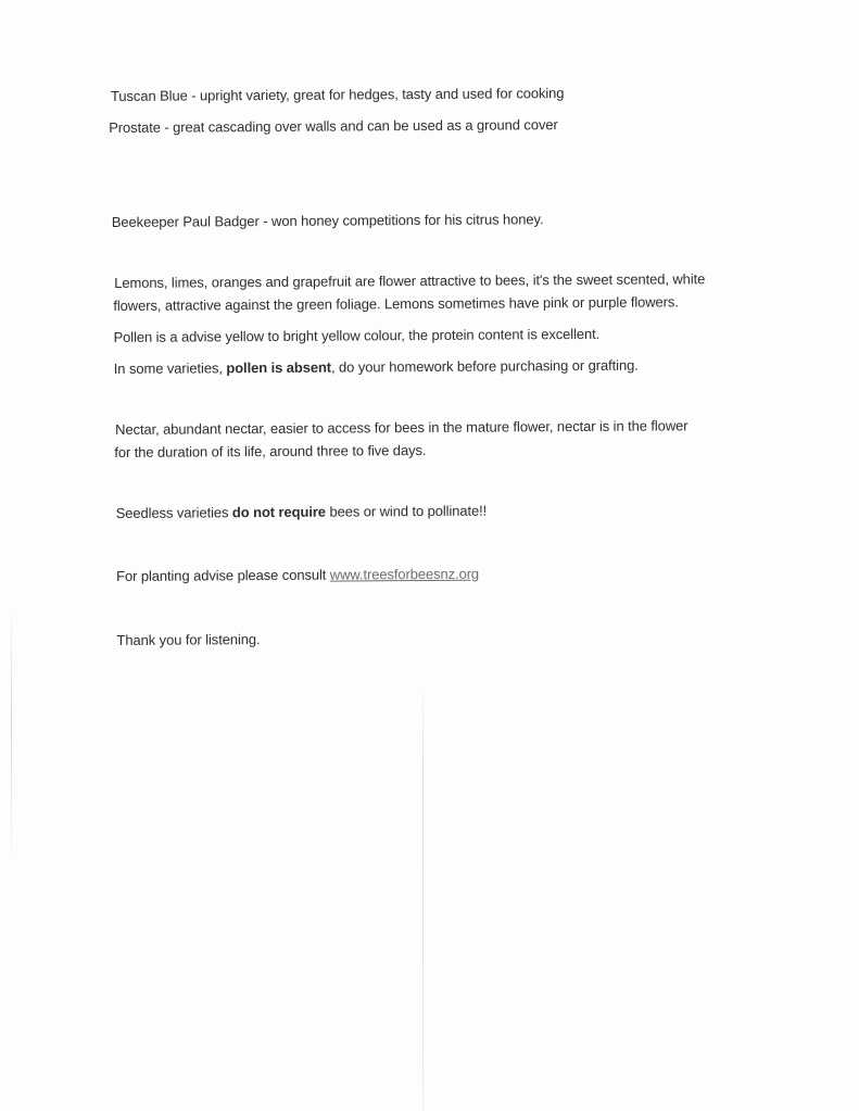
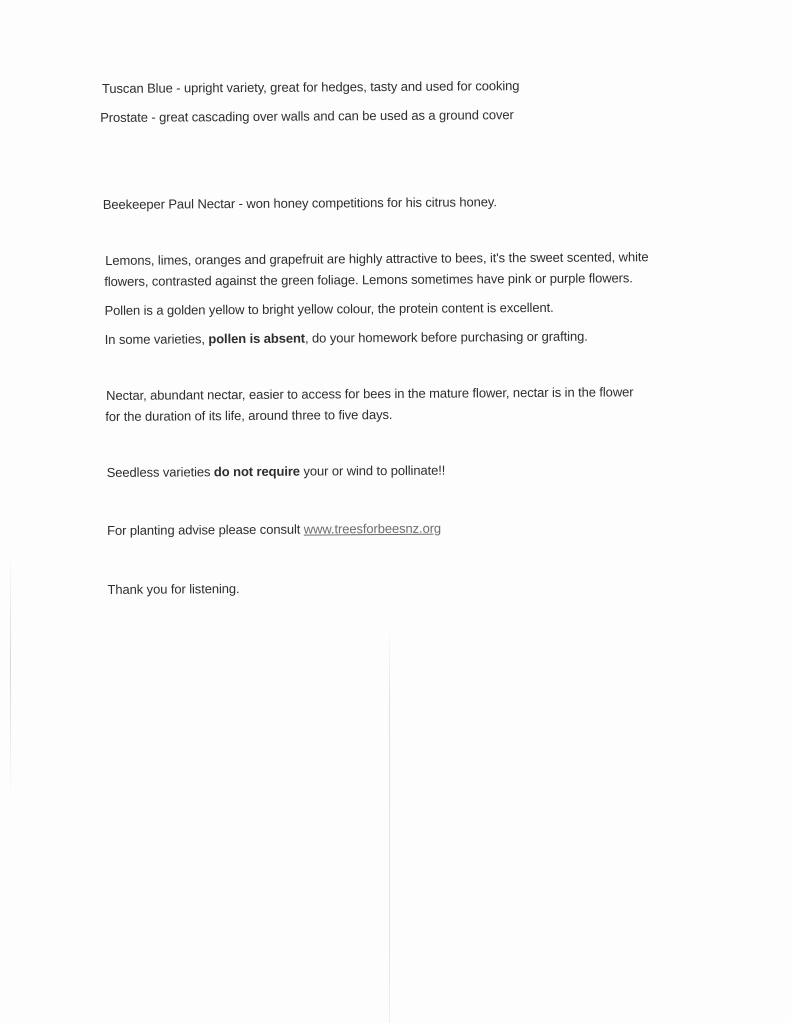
  Tuscan Blue - upright variety, great for hedges, tasty and used for cooking
  Prostate - great cascading over walls and can be used as a ground cover
- Beekeeper Paul Badger - won honey competitions for his citrus honey.
+ Beekeeper Paul Nectar - won honey competitions for his citrus honey.
- Lemons, limes, oranges and grapefruit are flower attractive to bees, it's the sweet scented, white
+ Lemons, limes, oranges and grapefruit are highly attractive to bees, it's the sweet scented, white
- flowers, attractive against the green foliage. Lemons sometimes have pink or purple flowers.
+ flowers, contrasted against the green foliage. Lemons sometimes have pink or purple flowers.
- Pollen is a advise yellow to bright yellow colour, the protein content is excellent.
+ Pollen is a golden yellow to bright yellow colour, the protein content is excellent.
  In some varieties, pollen is absent, do your homework before purchasing or grafting.
  Nectar, abundant nectar, easier to access for bees in the mature flower, nectar is in the flower
  for the duration of its life, around three to five days.
- Seedless varieties do not require bees or wind to pollinate!!
+ Seedless varieties do not require your or wind to pollinate!!
  For planting advise please consult www.treesforbeesnz.org
  Thank you for listening.
